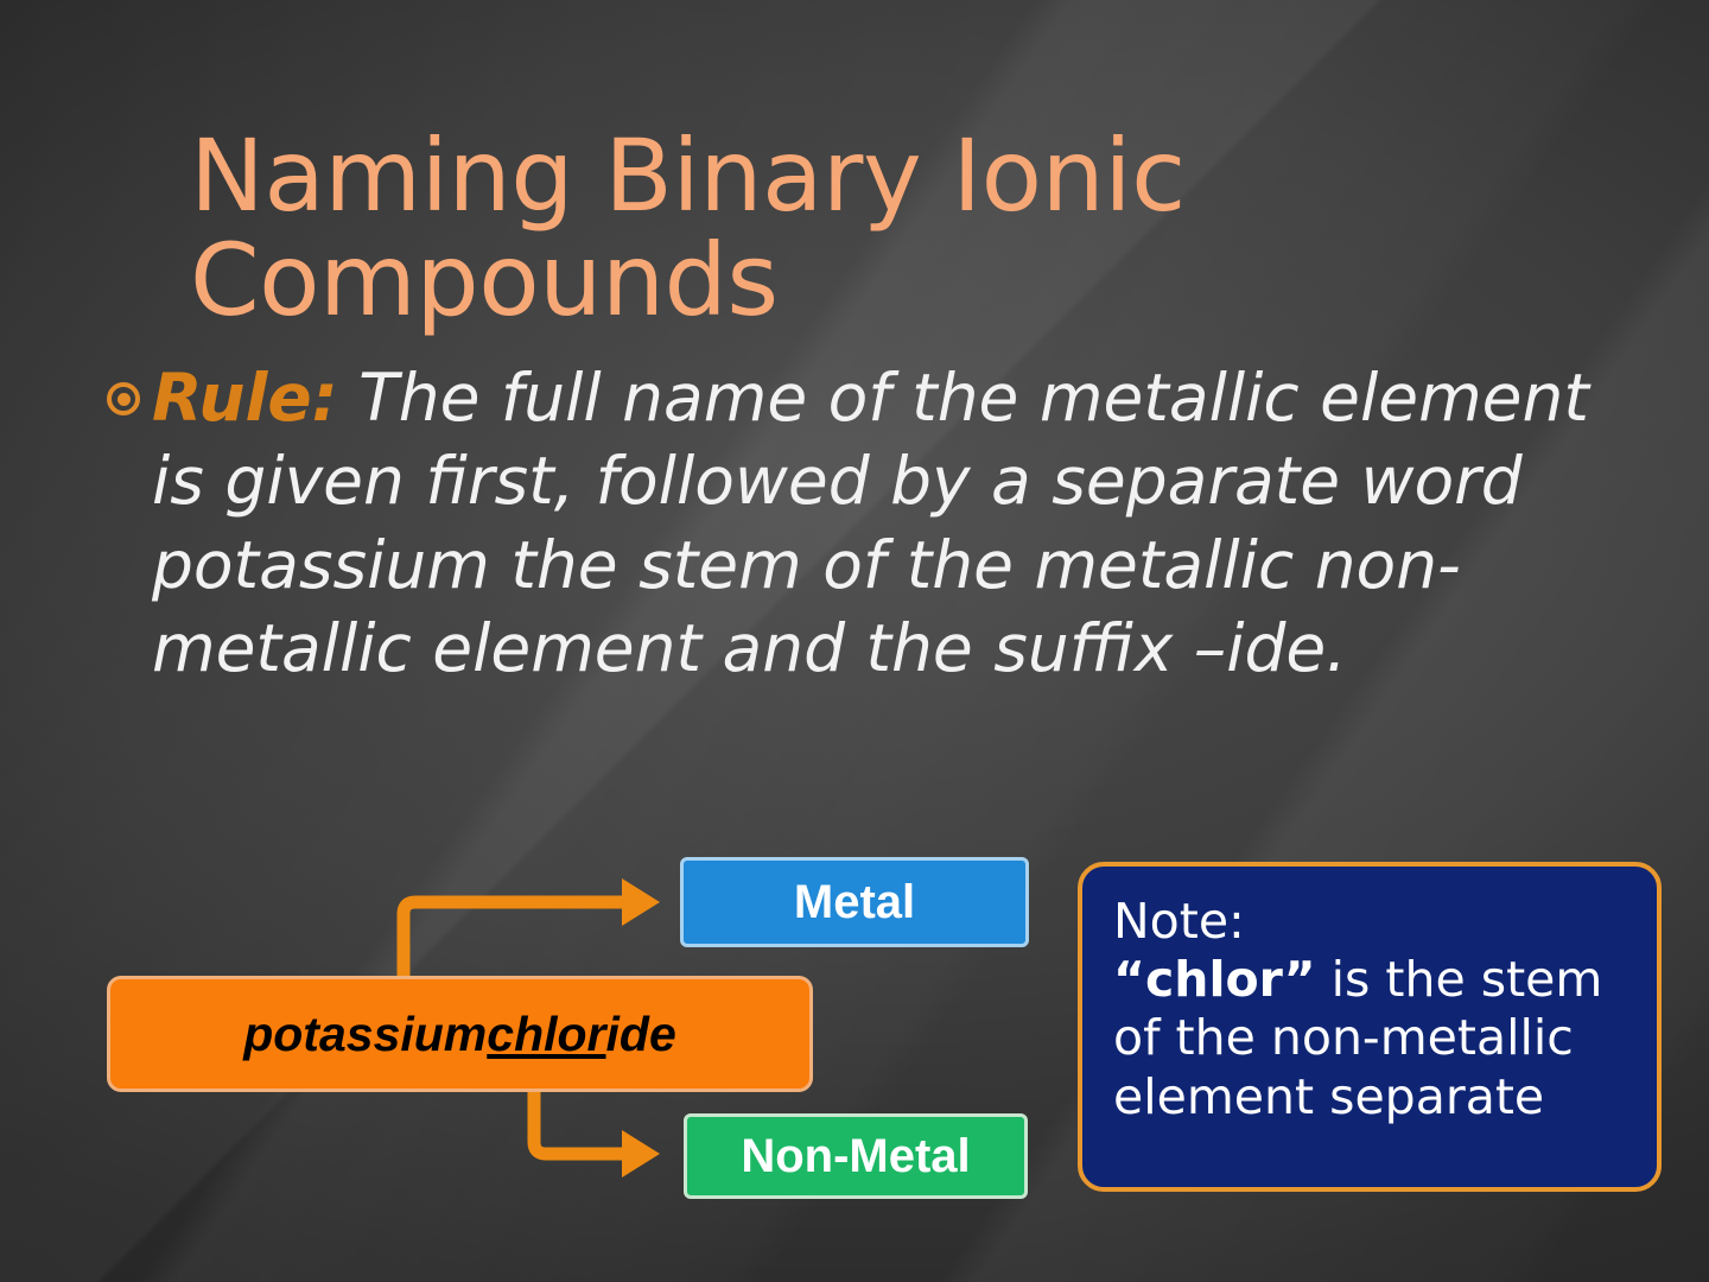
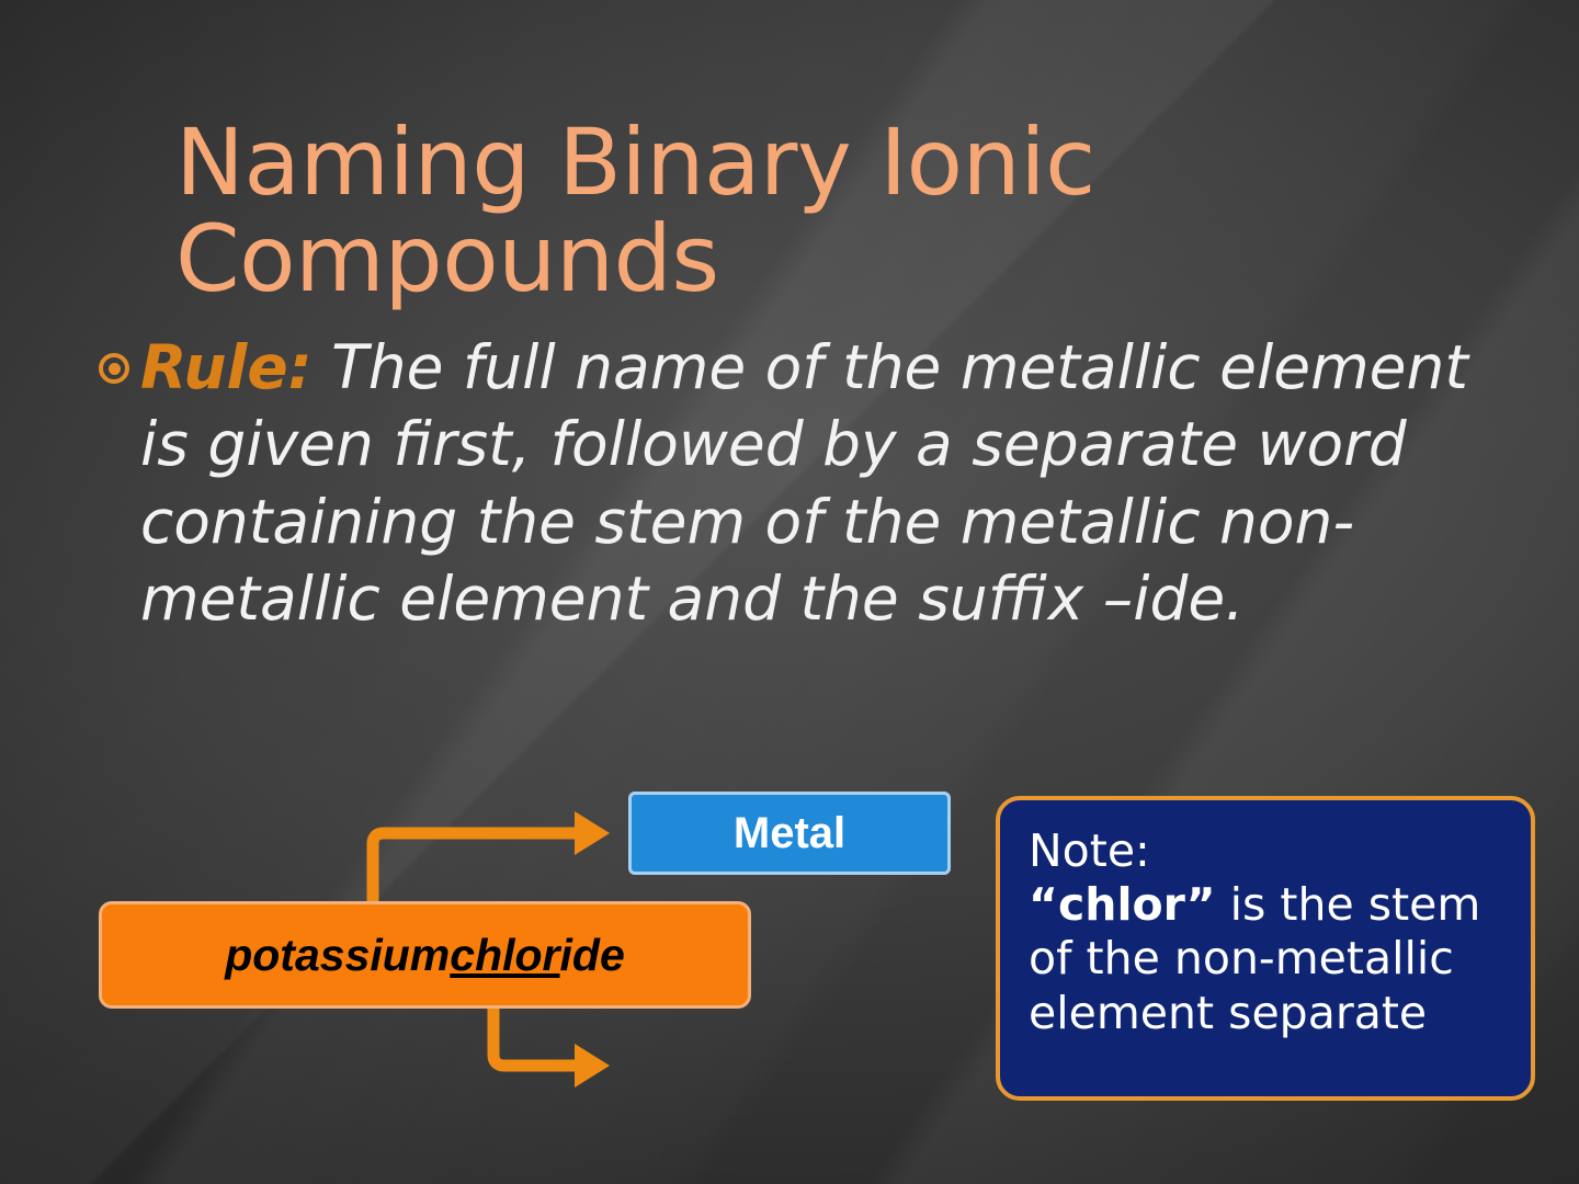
  Naming Binary Ionic Compounds
- Rule: The full name of the metallic element is given first, followed by a separate word potassium the stem of the metallic non-metallic element and the suffix –ide.
+ Rule: The full name of the metallic element is given first, followed by a separate word containing the stem of the metallic non-metallic element and the suffix –ide.
  Metal
- Non-Metal
  potassium
  chlor
  ide
  Note:
  “chlor” is the stem of the non-metallic element separate
